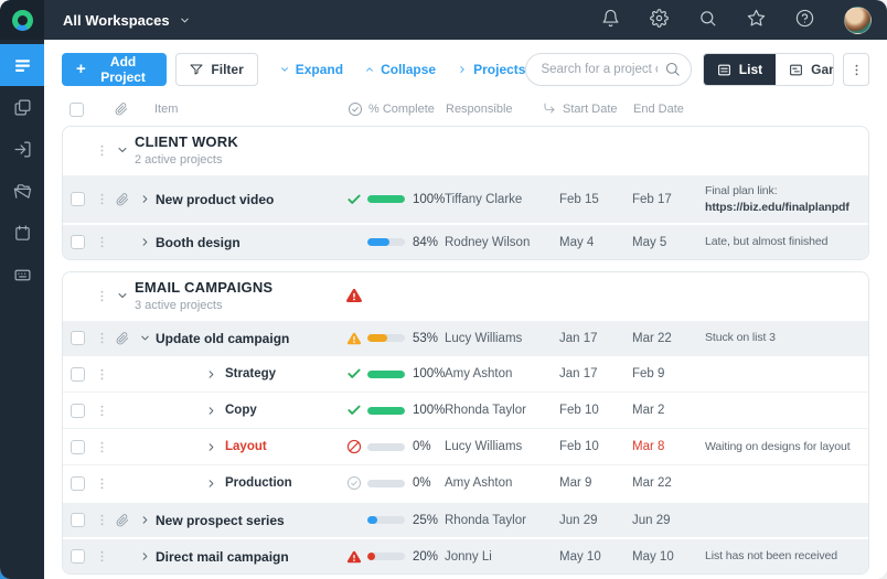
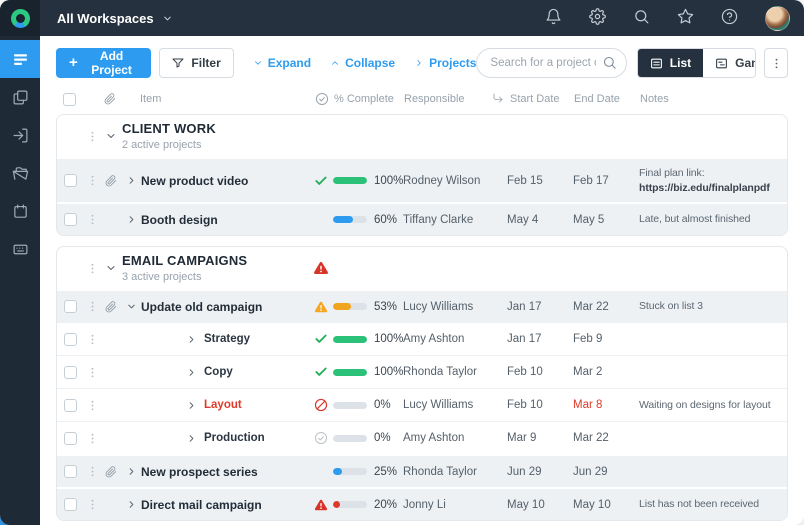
  All Workspaces
  +
  Add Project
  Filter
  Expand
  Collapse
  Projects
  Search for a project
  List
  Item
  % Complete
  Responsible
  Start Date
  End Date
+ Notes
  CLIENT WORK
  2 active projects
  New product video
  100%
- Tiffany Clarke
+ Rodney Wilson
  Feb 15
  Feb 17
  Final plan link:
  https://biz.edu/finalplanpdf
  Booth design
- 84%
+ 60%
- Rodney Wilson
+ Tiffany Clarke
  May 4
  May 5
  Late, but almost finished
  EMAIL CAMPAIGNS
  3 active projects
  Update old campaign
  53%
  Lucy Williams
  Jan 17
  Mar 22
  Stuck on list 3
  Strategy
  100%
  Amy Ashton
  Jan 17
  Feb 9
  Copy
  100%
  Rhonda Taylor
  Feb 10
  Mar 2
  Layout
  0%
  Lucy Williams
  Feb 10
  Mar 8
  Waiting on designs for layout
  Production
  0%
  Amy Ashton
  Mar 9
  Mar 22
  New prospect series
  25%
  Rhonda Taylor
  Jun 29
  Jun 29
  Direct mail campaign
  20%
  Jonny Li
  May 10
  May 10
  List has not been received
